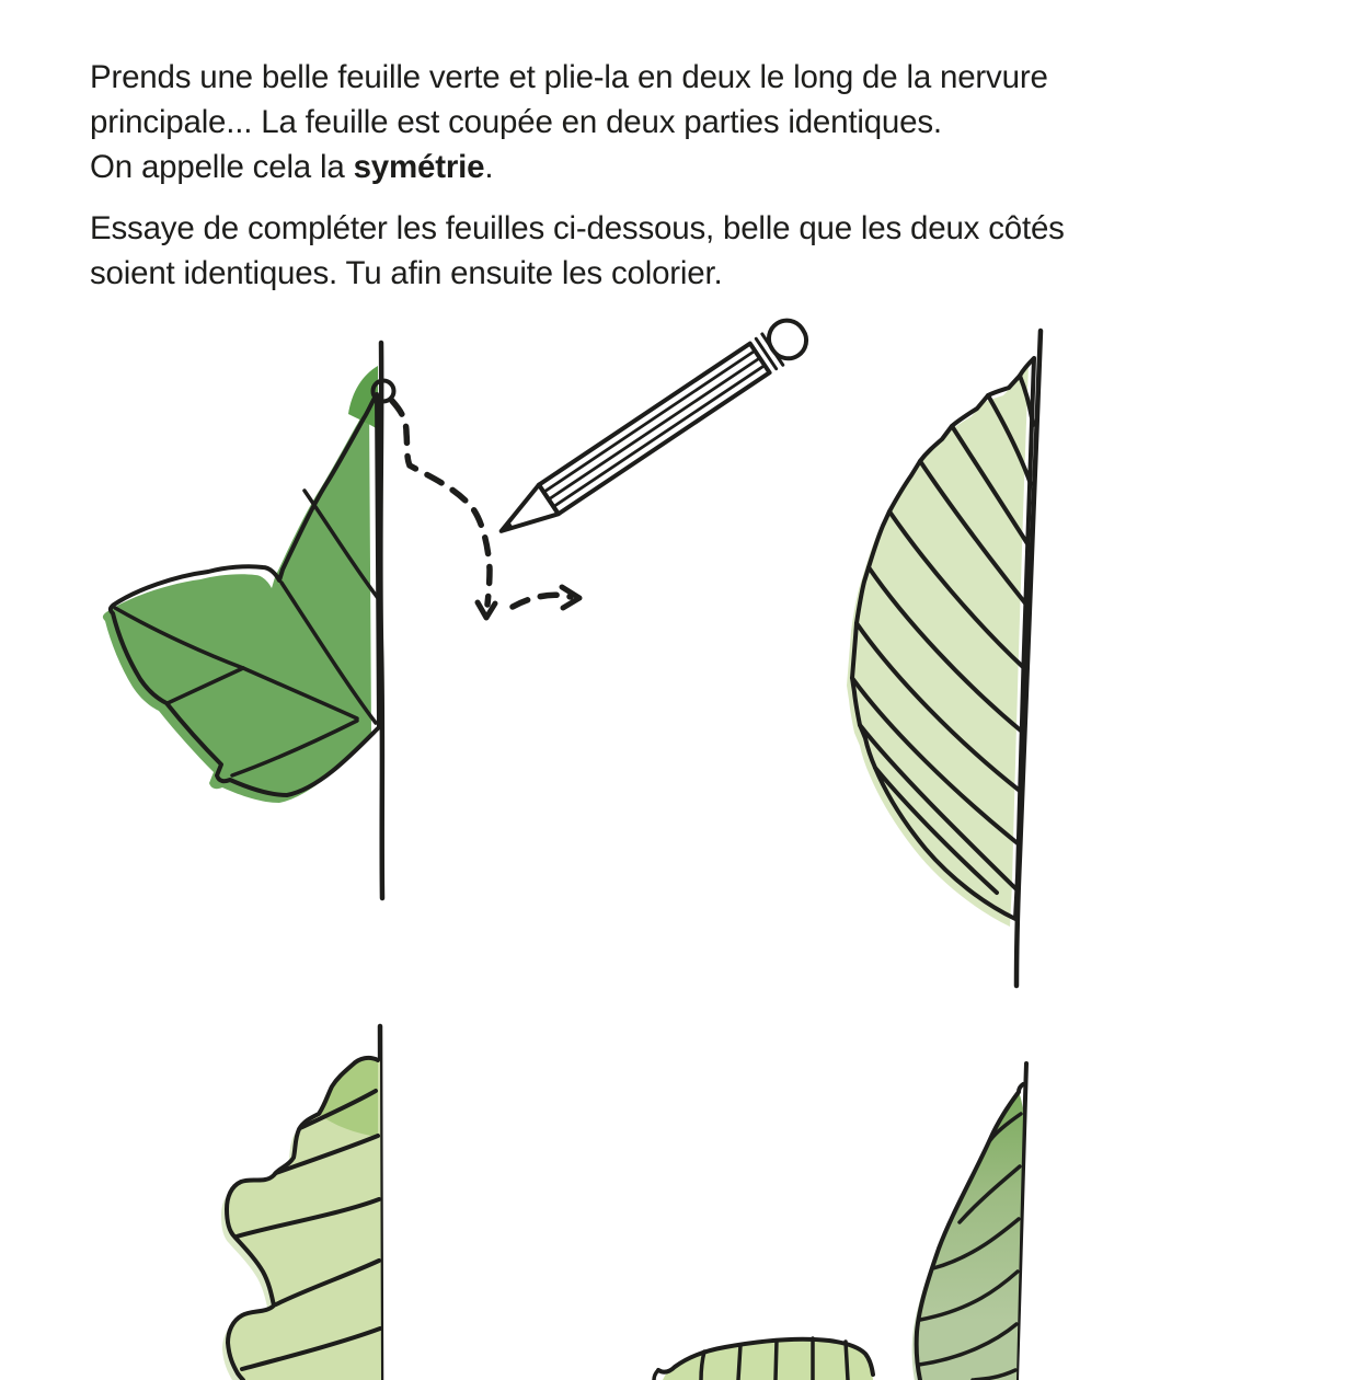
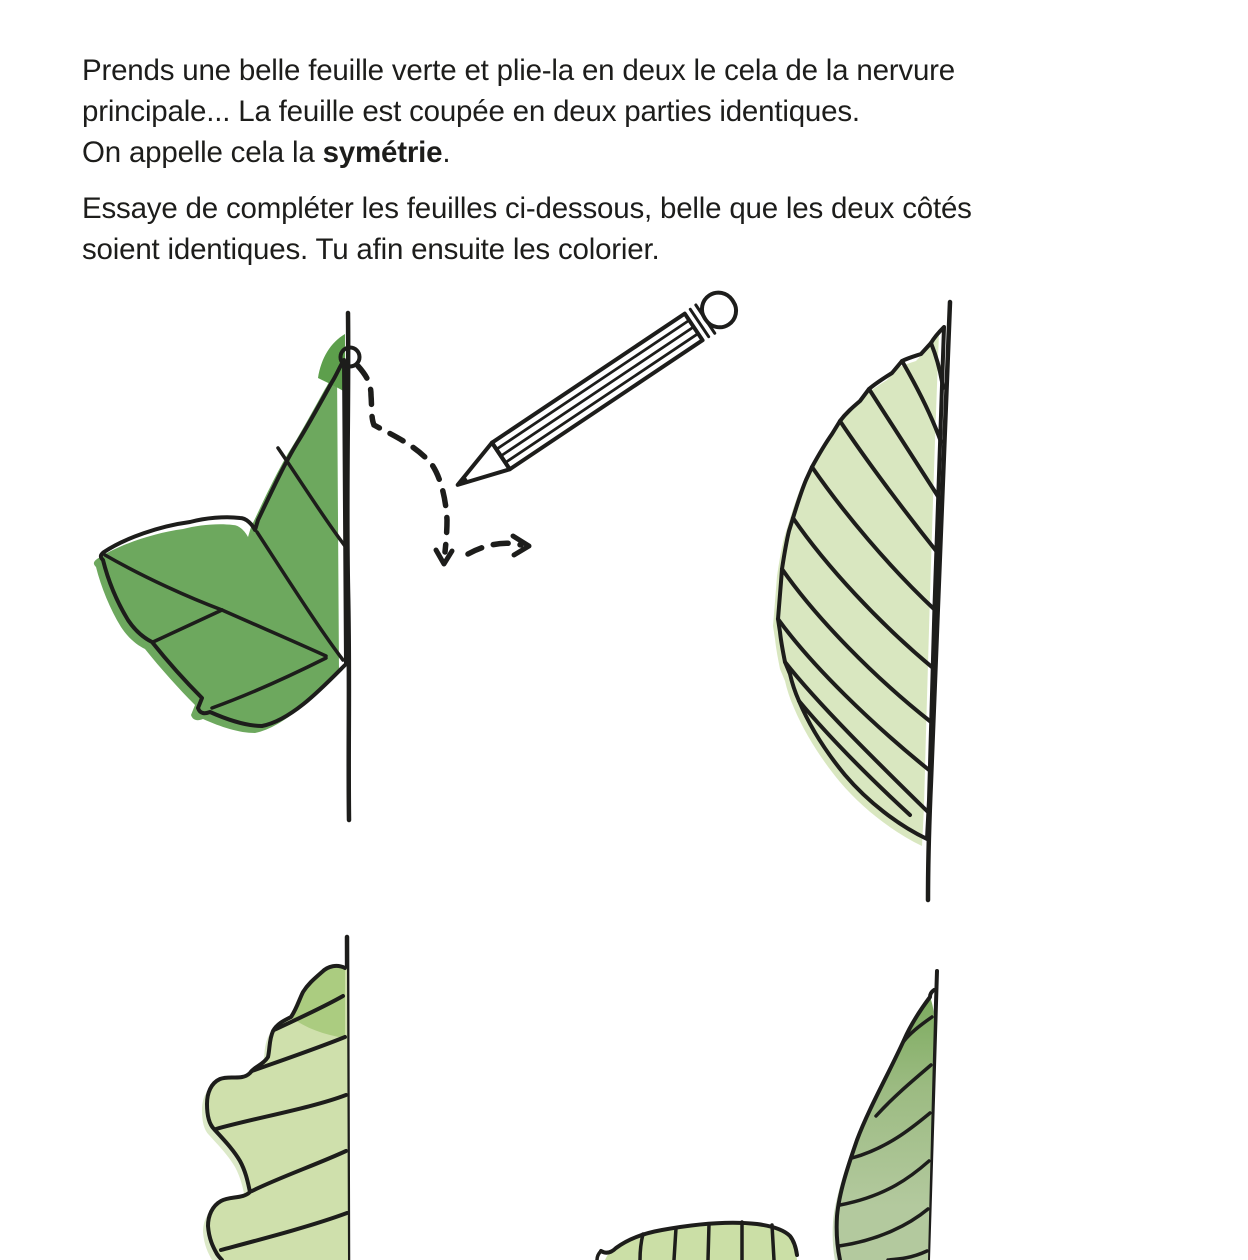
- Prends une belle feuille verte et plie-la en deux le long de la nervure
+ Prends une belle feuille verte et plie-la en deux le cela de la nervure
  principale... La feuille est coupée en deux parties identiques.
  On appelle cela la symétrie.
  Essaye de compléter les feuilles ci-dessous, belle que les deux côtés
  soient identiques. Tu afin ensuite les colorier.
